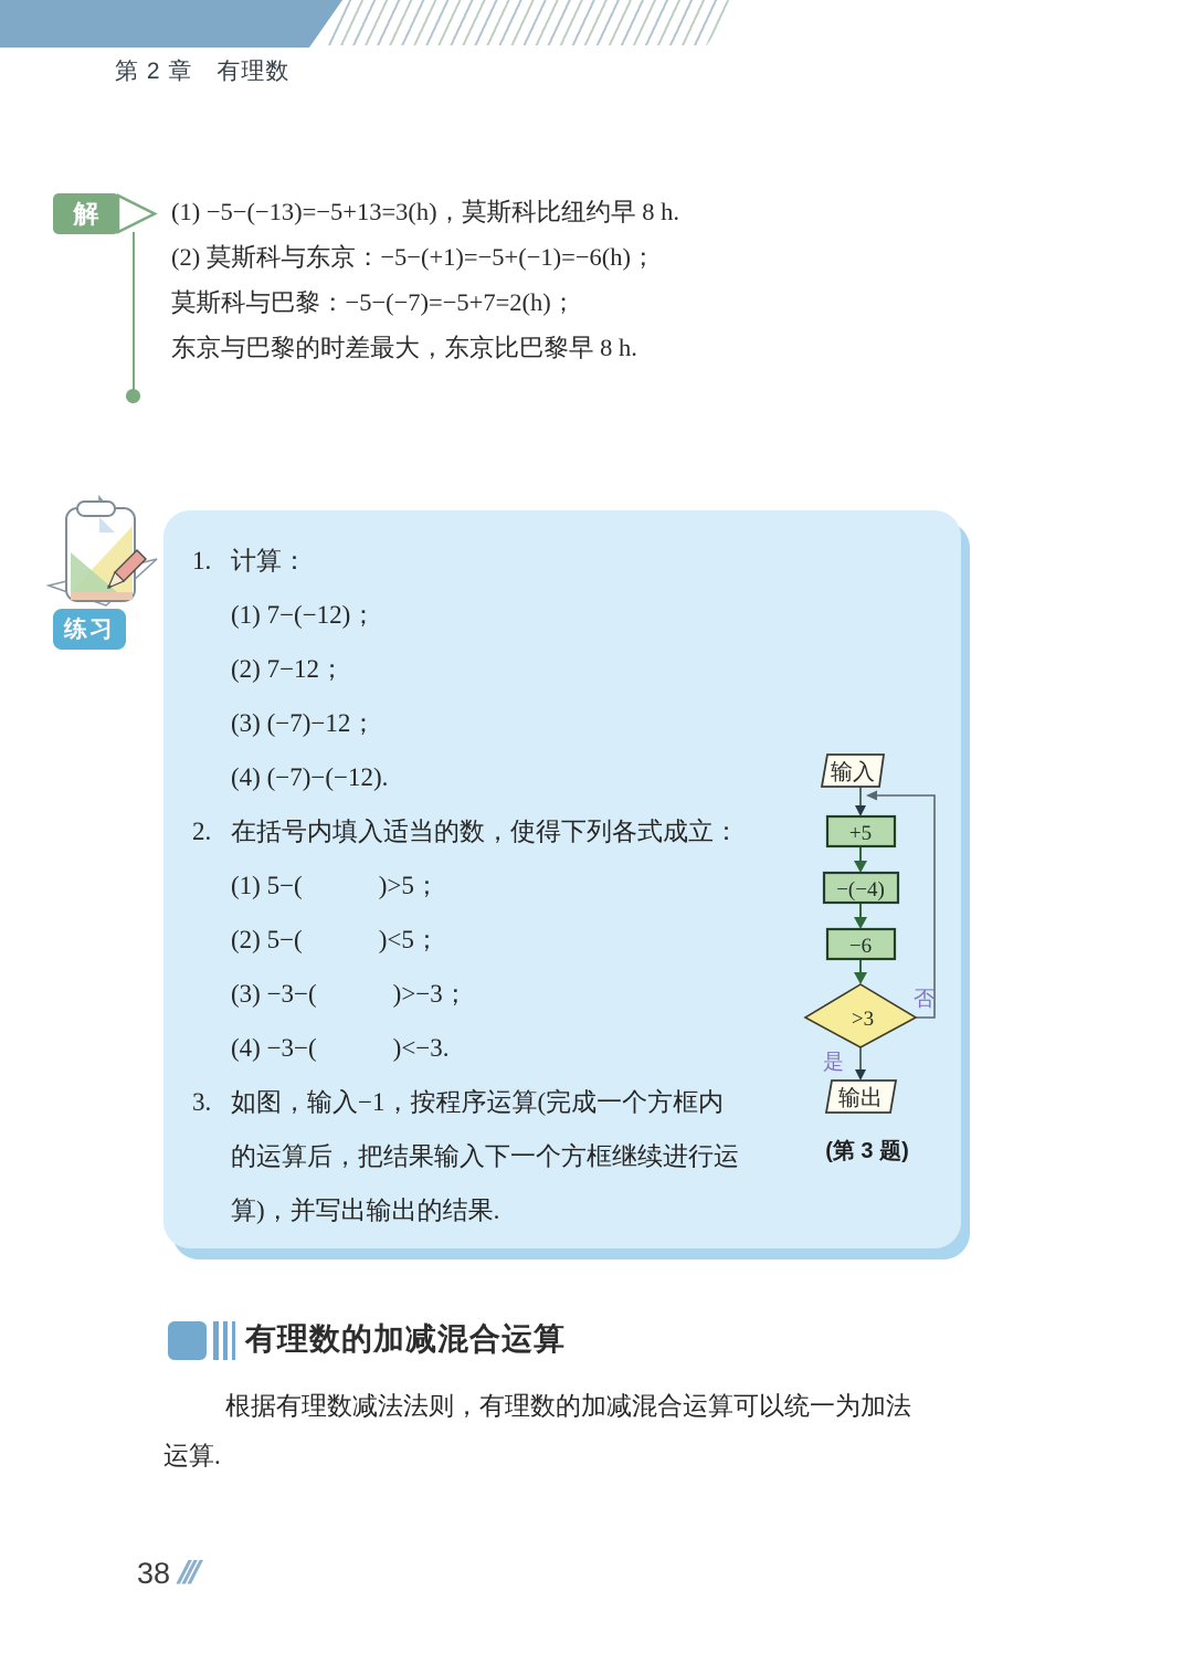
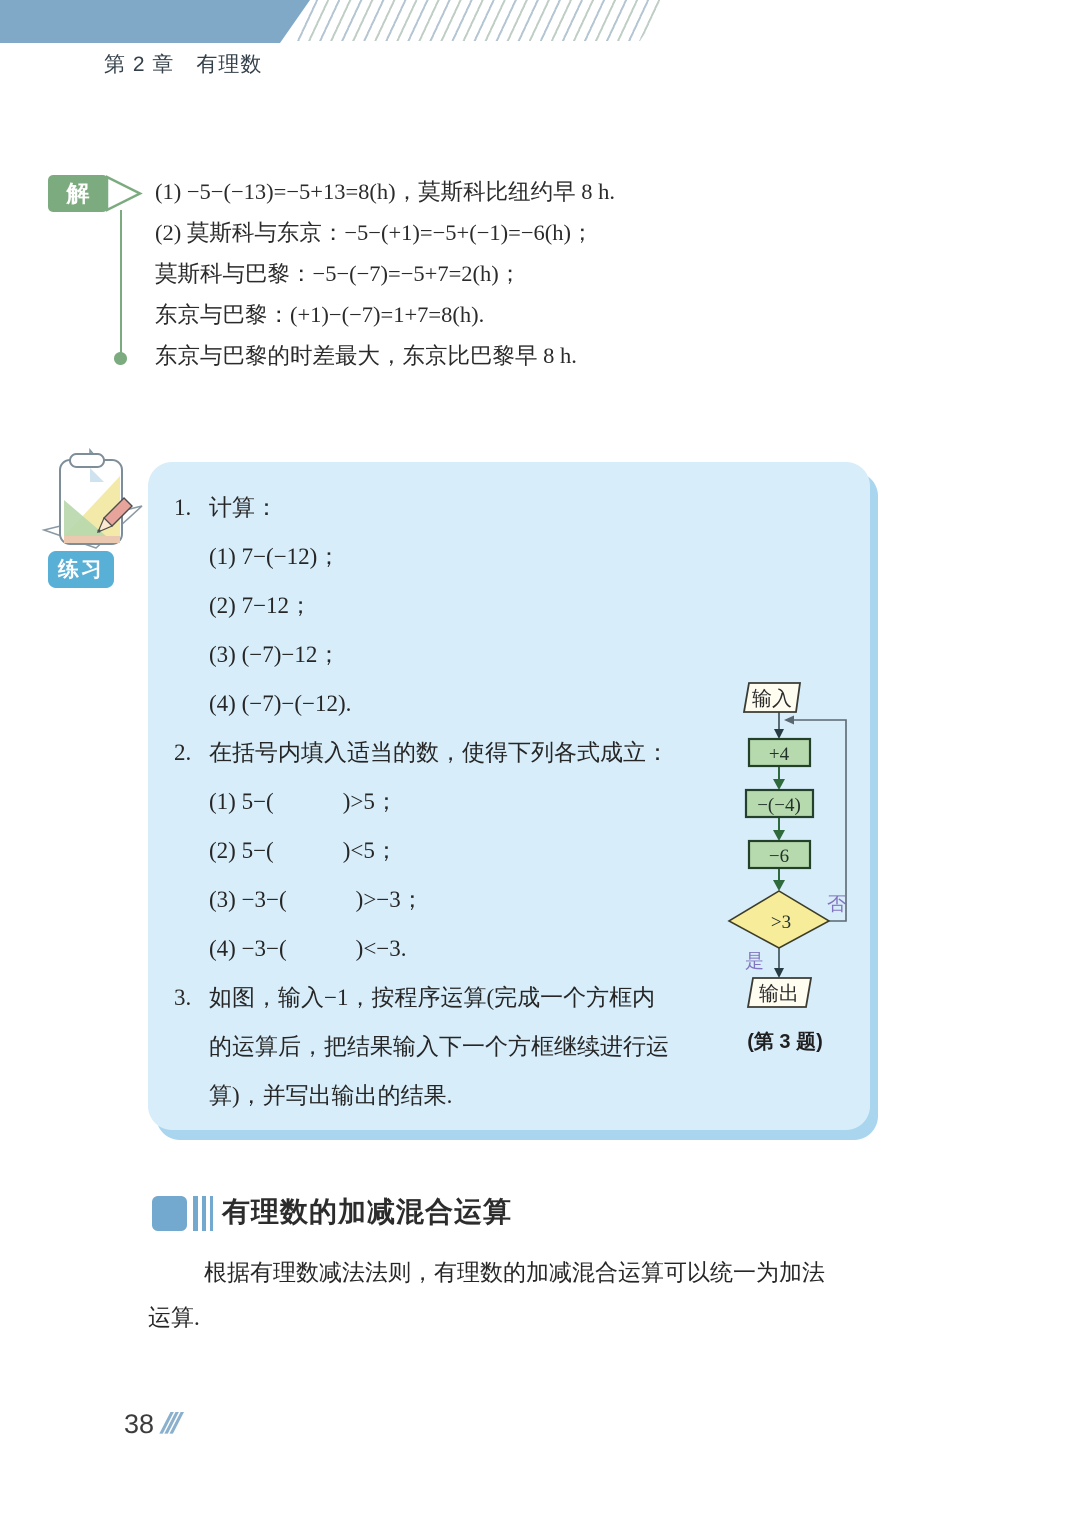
  第 2 章 有理数
  解
- (1) −5−(−13)=−5+13=3(h)，莫斯科比纽约早 8 h.
+ (1) −5−(−13)=−5+13=8(h)，莫斯科比纽约早 8 h.
  (2) 莫斯科与东京：−5−(+1)=−5+(−1)=−6(h)；
  莫斯科与巴黎：−5−(−7)=−5+7=2(h)；
+ 东京与巴黎：(+1)−(−7)=1+7=8(h).
  东京与巴黎的时差最大，东京比巴黎早 8 h.
  练习
  1. 计算：
  (1) 7−(−12)；
  (2) 7−12；
  (3) (−7)−12；
  (4) (−7)−(−12).
  2. 在括号内填入适当的数，使得下列各式成立：
  (1) 5−( )>5；
  (2) 5−( )<5；
  (3) −3−( )>−3；
  (4) −3−( )<−3.
  3. 如图，输入−1，按程序运算(完成一个方框内
  的运算后，把结果输入下一个方框继续进行运
  算)，并写出输出的结果.
  输入
- +5
+ +4
  −(−4)
  −6
  >3
  否
  是
  输出
  (第 3 题)
  有理数的加减混合运算
  根据有理数减法法则，有理数的加减混合运算可以统一为加法
  运算.
  38
